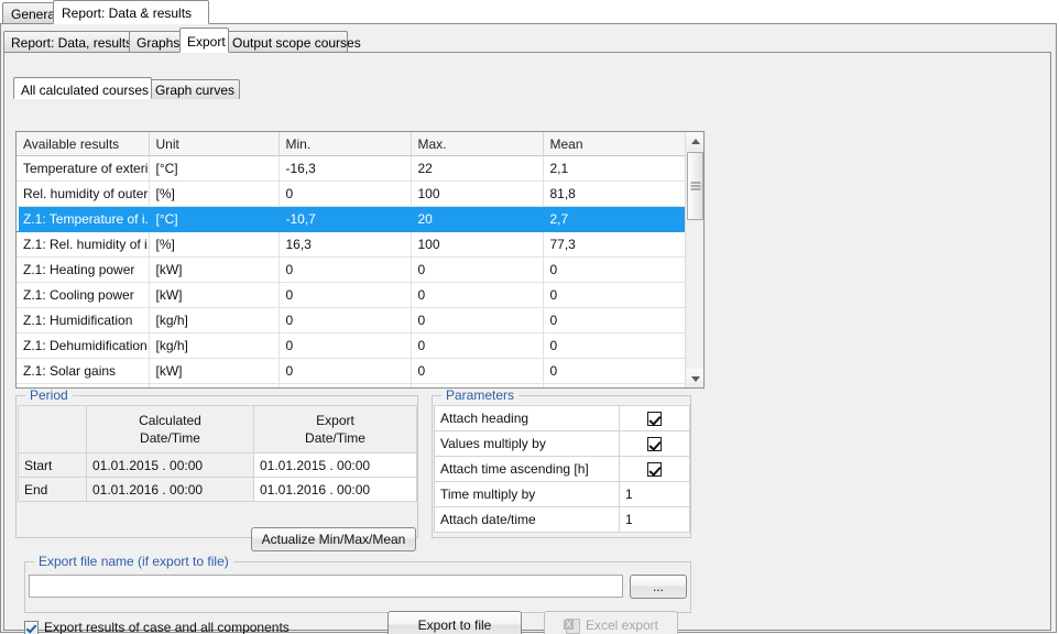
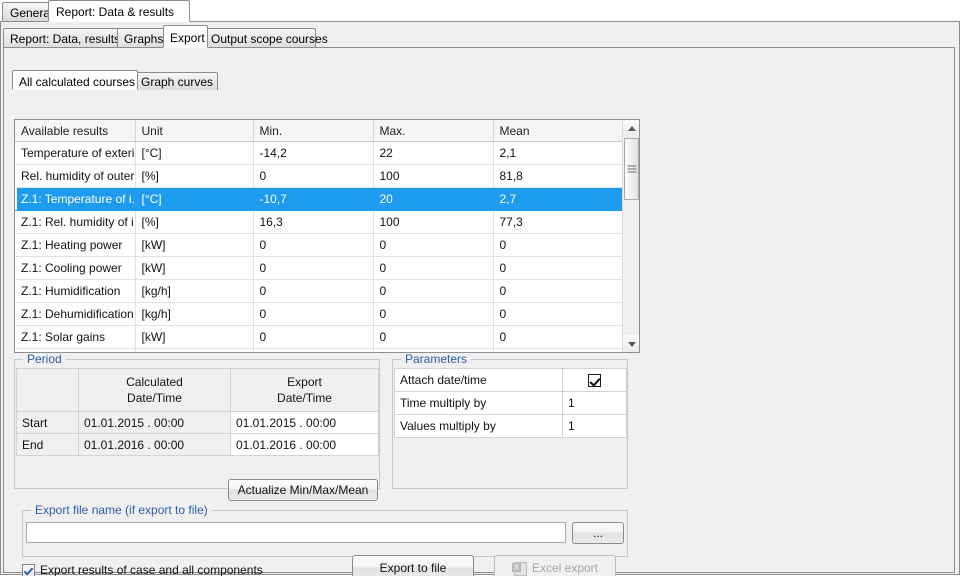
  Genera
  Report: Data & results
  Report: Data, result
  Graphs
  Export
  Output scope courses
  All calculated courses
  Graph curves
  Available results	Unit	Min.	Max.	Mean
- Temperature of exteri	[°C]	-16,3	22	2,1
+ Temperature of exteri	[°C]	-14,2	22	2,1
  Rel. humidity of outer	[%]	0	100	81,8
  Z.1: Temperature of i.	[°C]	-10,7	20	2,7
  Z.1: Rel. humidity of i	[%]	16,3	100	77,3
  Z.1: Heating power	[kW]	0	0	0
  Z.1: Cooling power	[kW]	0	0	0
  Z.1: Humidification	[kg/h]	0	0	0
  Z.1: Dehumidification	[kg/h]	0	0	0
  Z.1: Solar gains	[kW]	0	0	0
  Period
  	Calculated Date/Time	Export Date/Time
  Start	01.01.2015 . 00:00	01.01.2015 . 00:00
  End	01.01.2016 . 00:00	01.01.2016 . 00:00
  Actualize Min/Max/Mean
  Parameters
- Attach heading
- Values multiply by
+ Attach date/time
- Attach time ascending [h]
  Time multiply by	1
- Attach date/time	1
+ Values multiply by	1
  Export file name (if export to file)
  ...
  Export results of case and all components
  Export to file
  X
  Excel export
